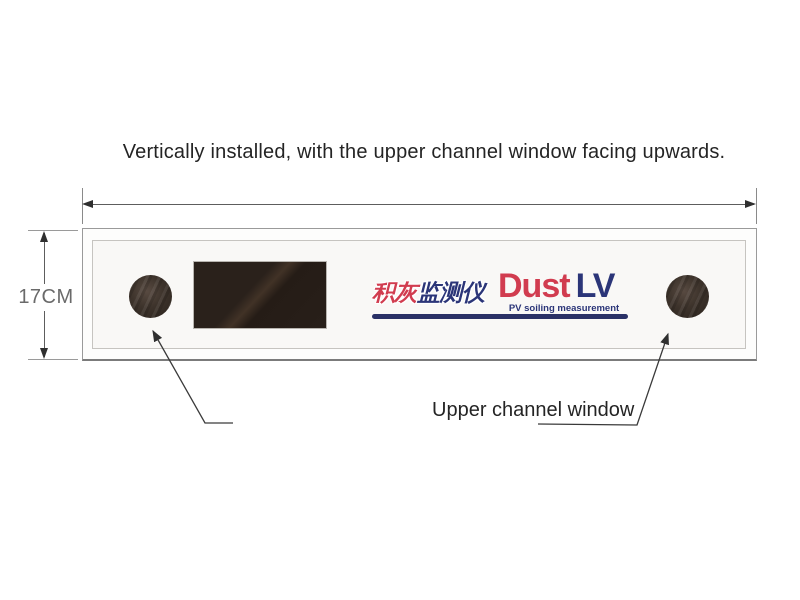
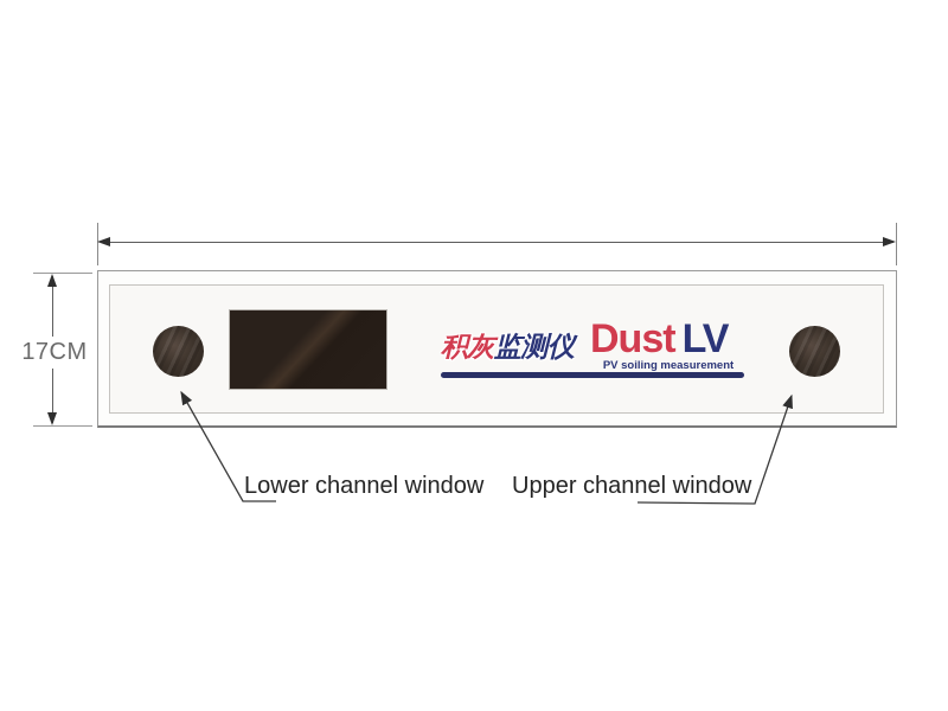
- Vertically installed, with the upper channel window facing upwards.
  17CM
  积灰监测仪
  Dust LV
  PV soiling measurement
+ Lower channel window
  Upper channel window
